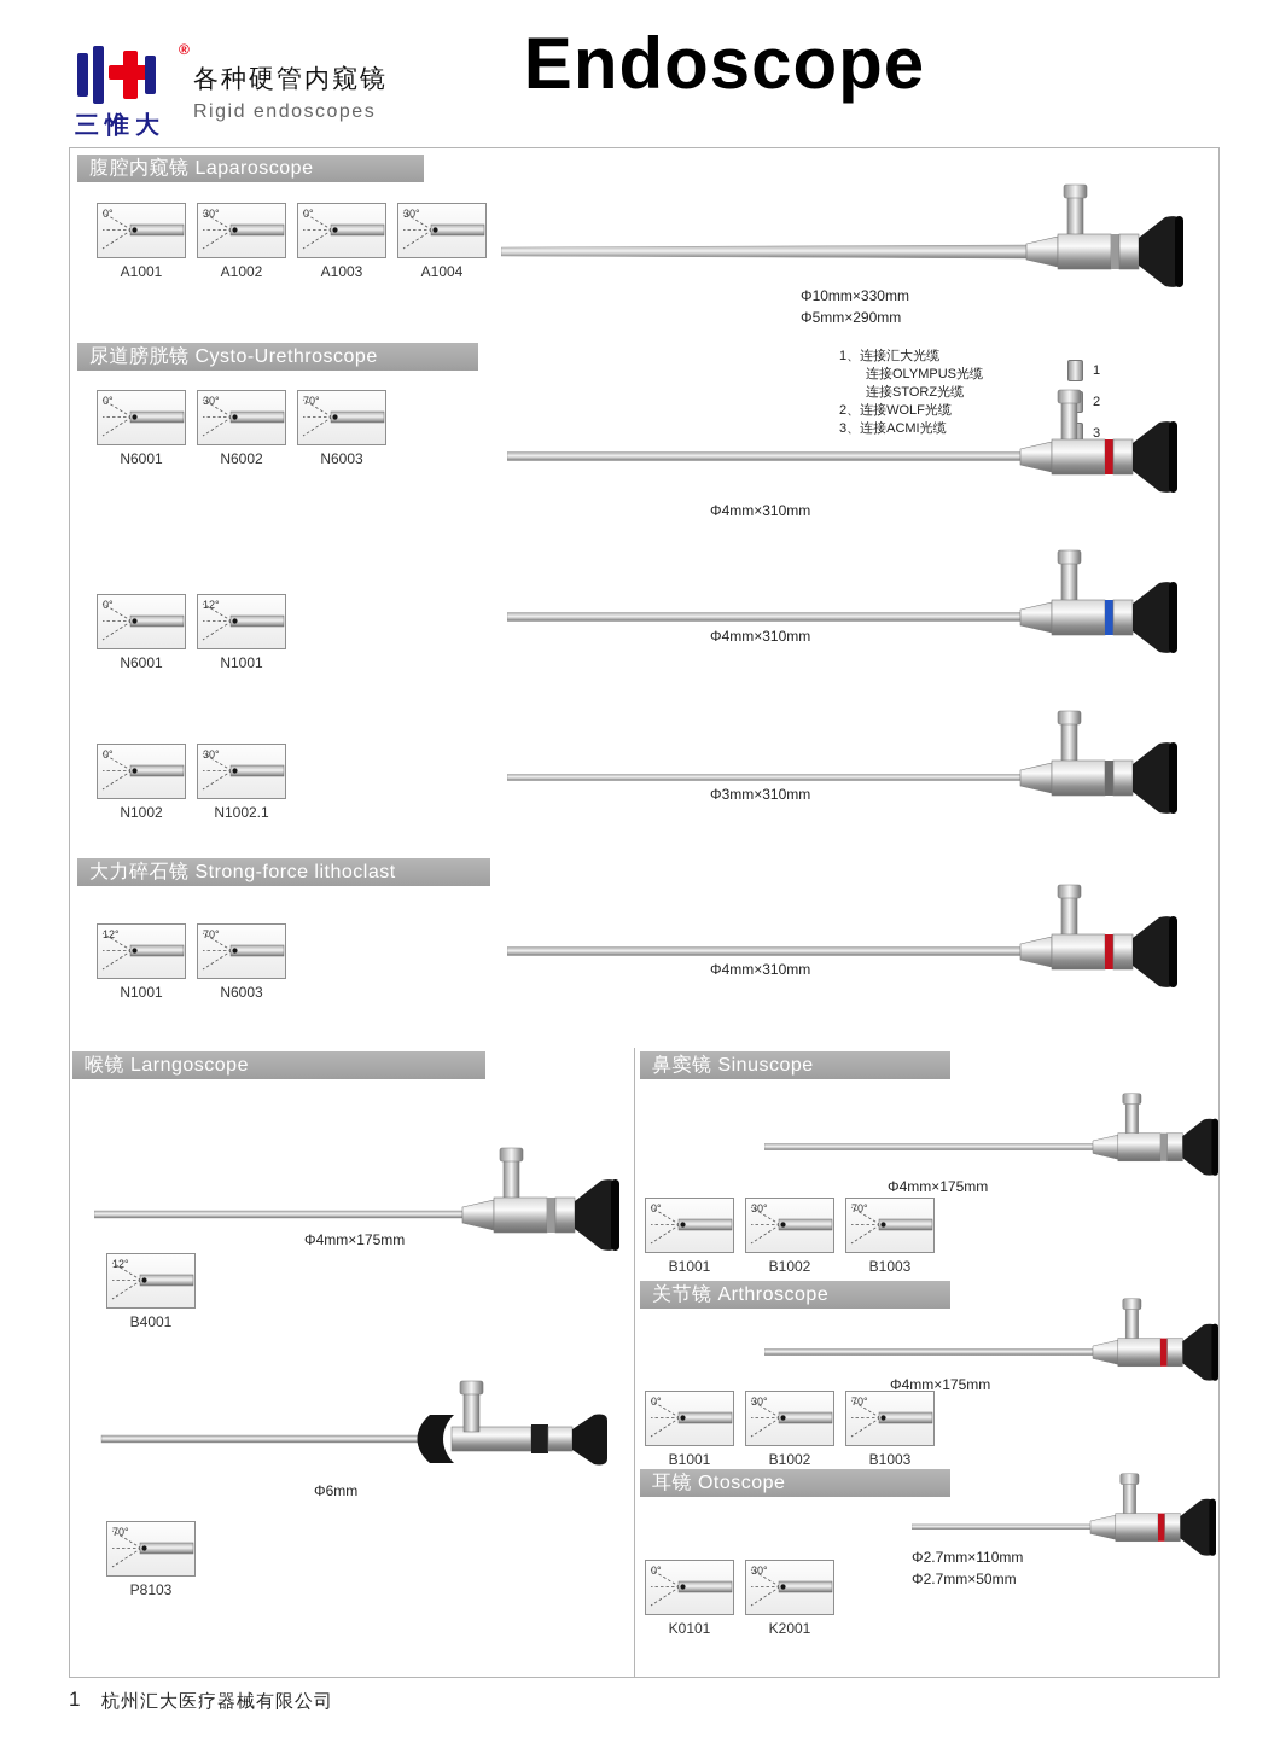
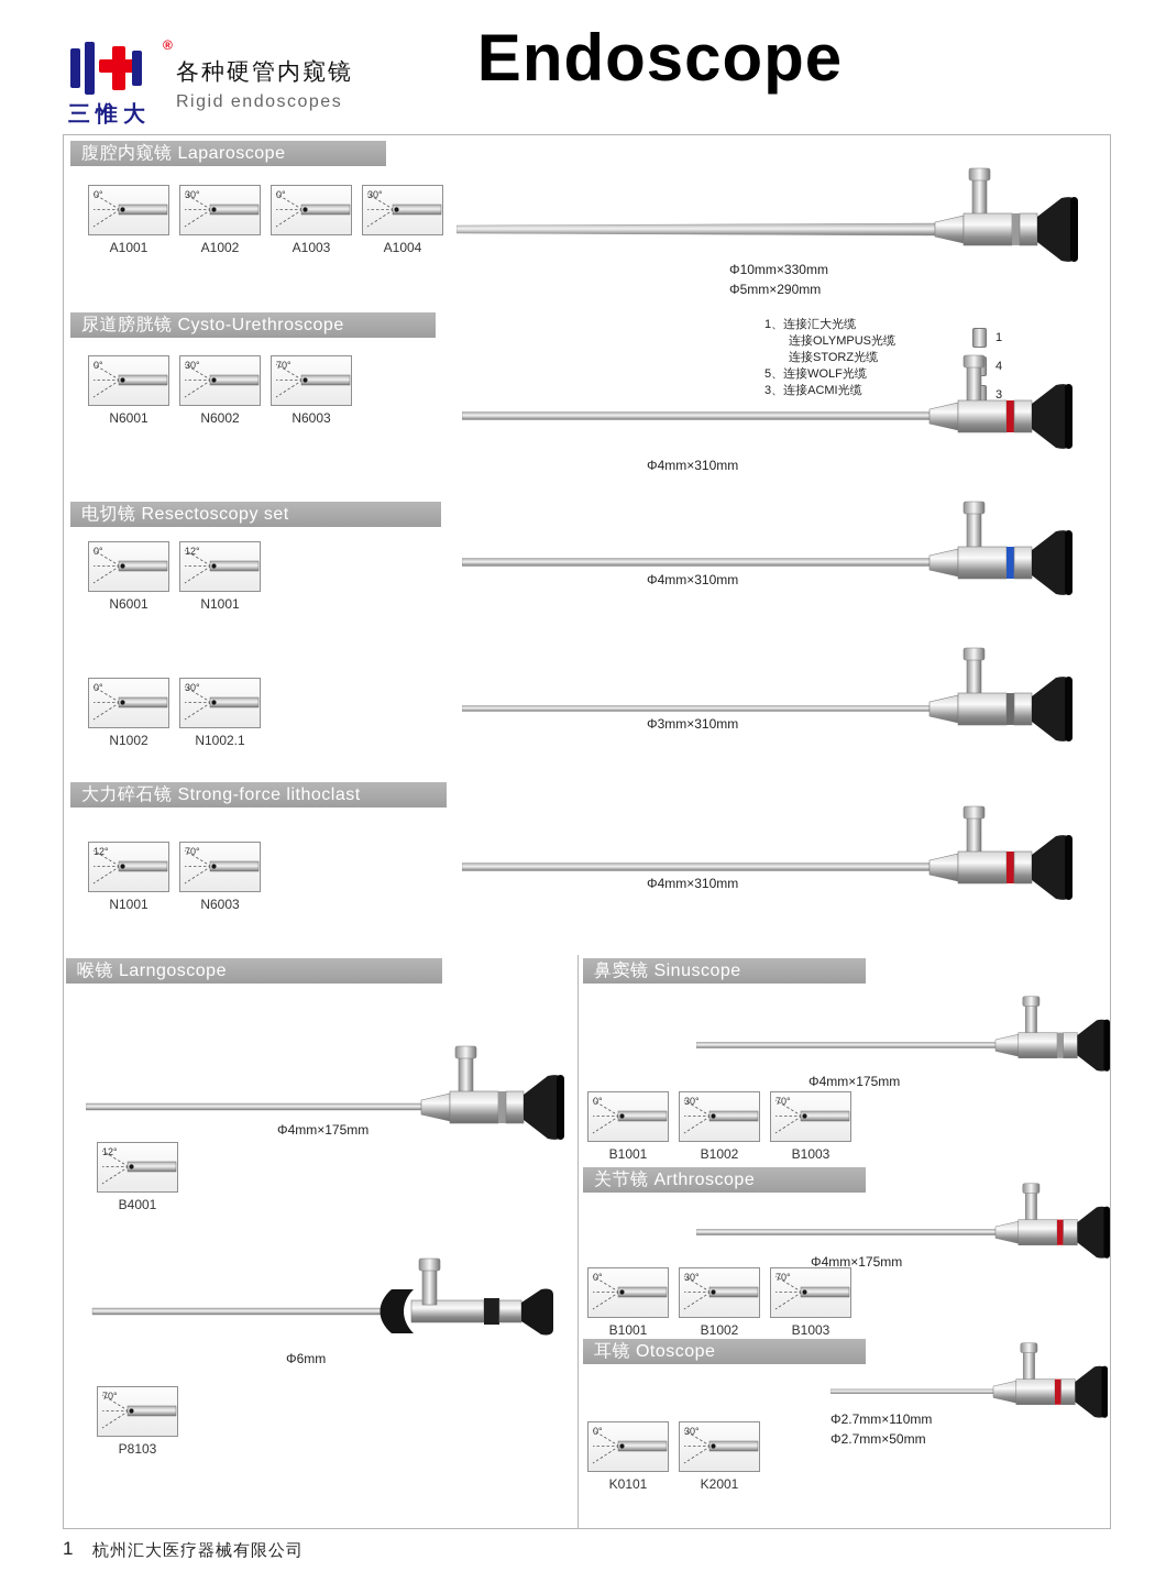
  ®
  三惟大
  各种硬管内窥镜
  Rigid endoscopes
  Endoscope
  腹腔内窥镜 Laparoscope
  0°
  A1001
  30°
  A1002
  0°
  A1003
  30°
  A1004
  Φ10mm×330mm
  Φ5mm×290mm
  尿道膀胱镜 Cysto-Urethroscope
  1、连接汇大光缆
  连接OLYMPUS光缆
  连接STORZ光缆
- 2、连接WOLF光缆
+ 5、连接WOLF光缆
  3、连接ACMI光缆
  1
- 2
+ 4
  3
  0°
  N6001
  30°
  N6002
  70°
  N6003
  Φ4mm×310mm
+ 电切镜 Resectoscopy set
  0°
  N6001
  12°
  N1001
  Φ4mm×310mm
  0°
  N1002
  30°
  N1002.1
  Φ3mm×310mm
  大力碎石镜 Strong-force lithoclast
  12°
  N1001
  70°
  N6003
  Φ4mm×310mm
  喉镜 Larngoscope
  Φ4mm×175mm
  12°
  B4001
  Φ6mm
  70°
  P8103
  鼻窦镜 Sinuscope
  Φ4mm×175mm
  0°
  B1001
  30°
  B1002
  70°
  B1003
  关节镜 Arthroscope
  Φ4mm×175mm
  0°
  B1001
  30°
  B1002
  70°
  B1003
  耳镜 Otoscope
  Φ2.7mm×110mm
  Φ2.7mm×50mm
  0°
  K0101
  30°
  K2001
  1
  杭州汇大医疗器械有限公司
